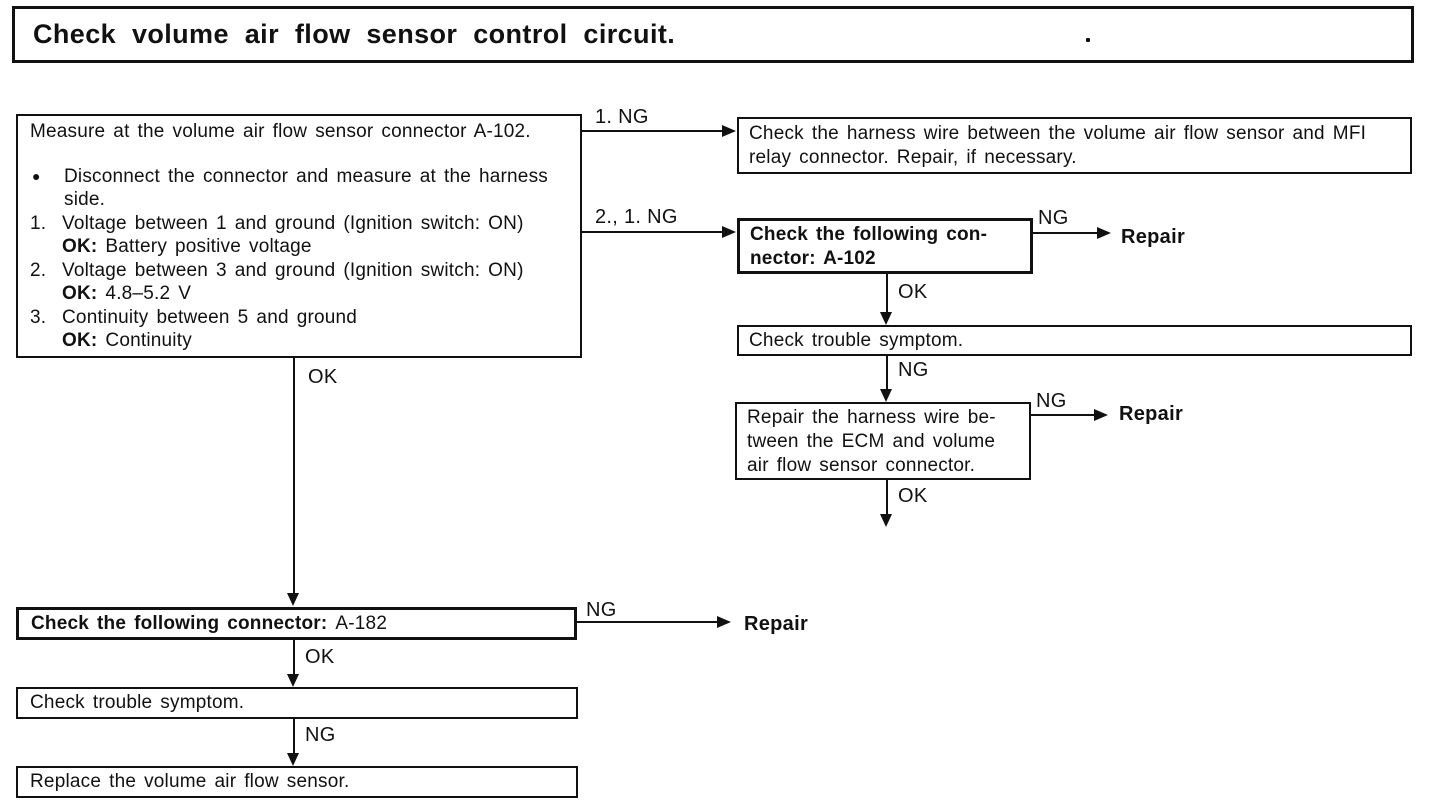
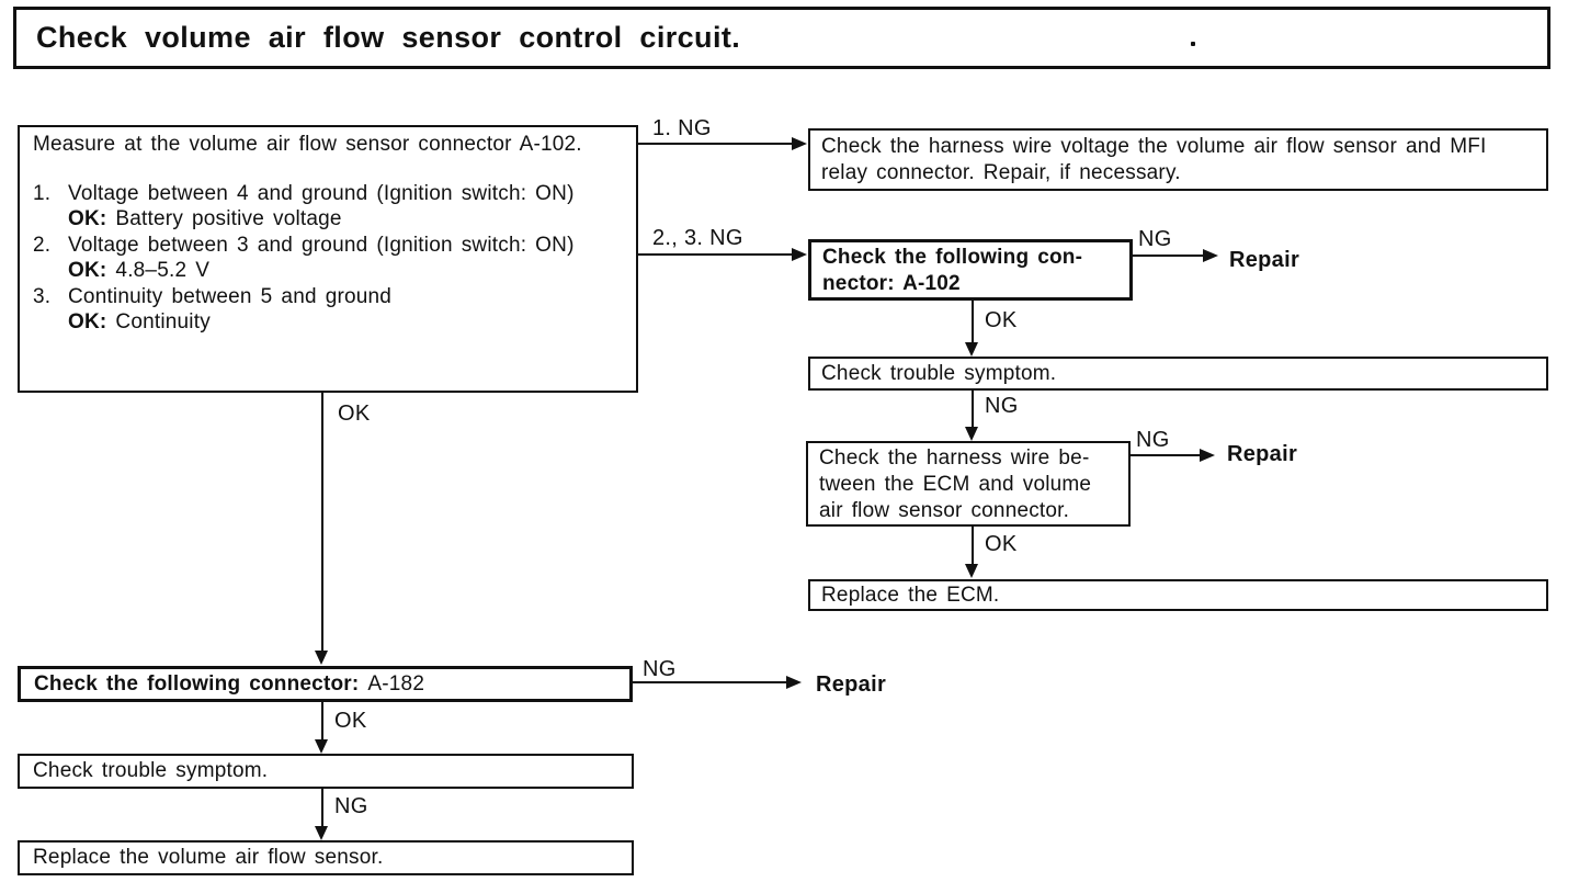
  Check volume air flow sensor control circuit.
  Measure at the volume air flow sensor connector A-102.
- ●
- Disconnect the connector and measure at the harness side.
  1.
- Voltage between 1 and ground (Ignition switch: ON)
+ Voltage between 4 and ground (Ignition switch: ON)
  OK: Battery positive voltage
  2.
  Voltage between 3 and ground (Ignition switch: ON)
  OK: 4.8–5.2 V
  3.
  Continuity between 5 and ground
  OK: Continuity
  1. NG
- Check the harness wire between the volume air flow sensor and MFI
+ Check the harness wire voltage the volume air flow sensor and MFI
  relay connector. Repair, if necessary.
- 2., 1. NG
+ 2., 3. NG
  Check the following con-
  nector: A-102
  NG
  Repair
  OK
  Check trouble symptom.
  NG
- Repair the harness wire be-
+ Check the harness wire be-
  tween the ECM and volume
  air flow sensor connector.
  NG
  Repair
  OK
+ Replace the ECM.
  OK
  Check the following connector:
  A-182
  NG
  Repair
  OK
  Check trouble symptom.
  NG
  Replace the volume air flow sensor.
